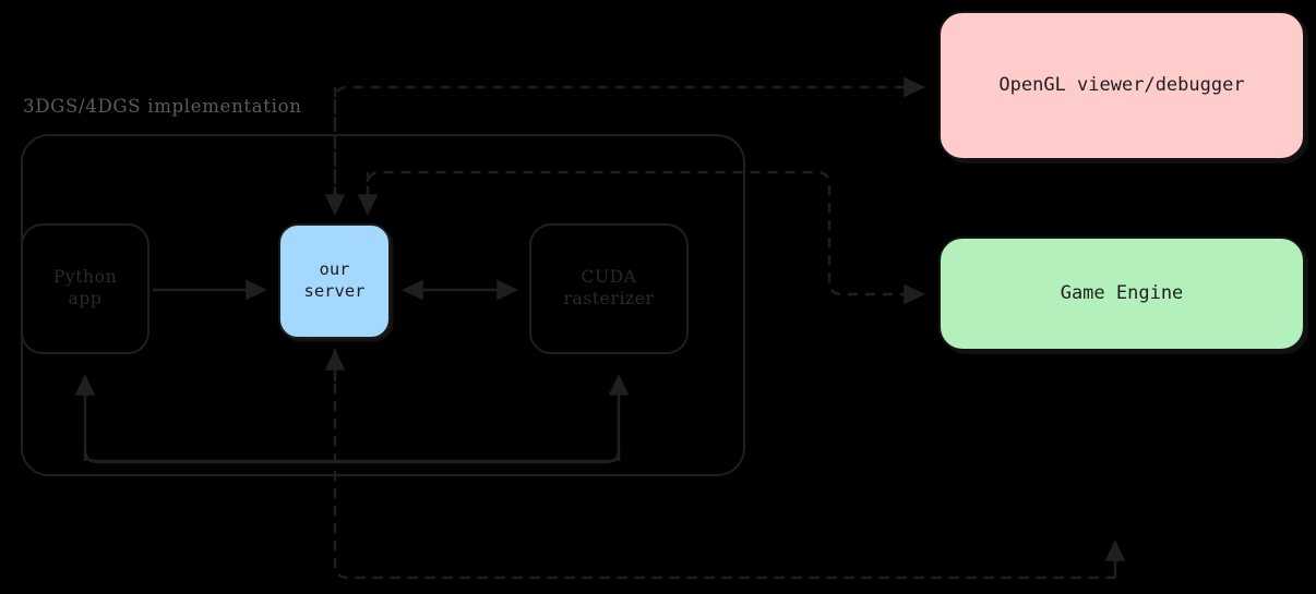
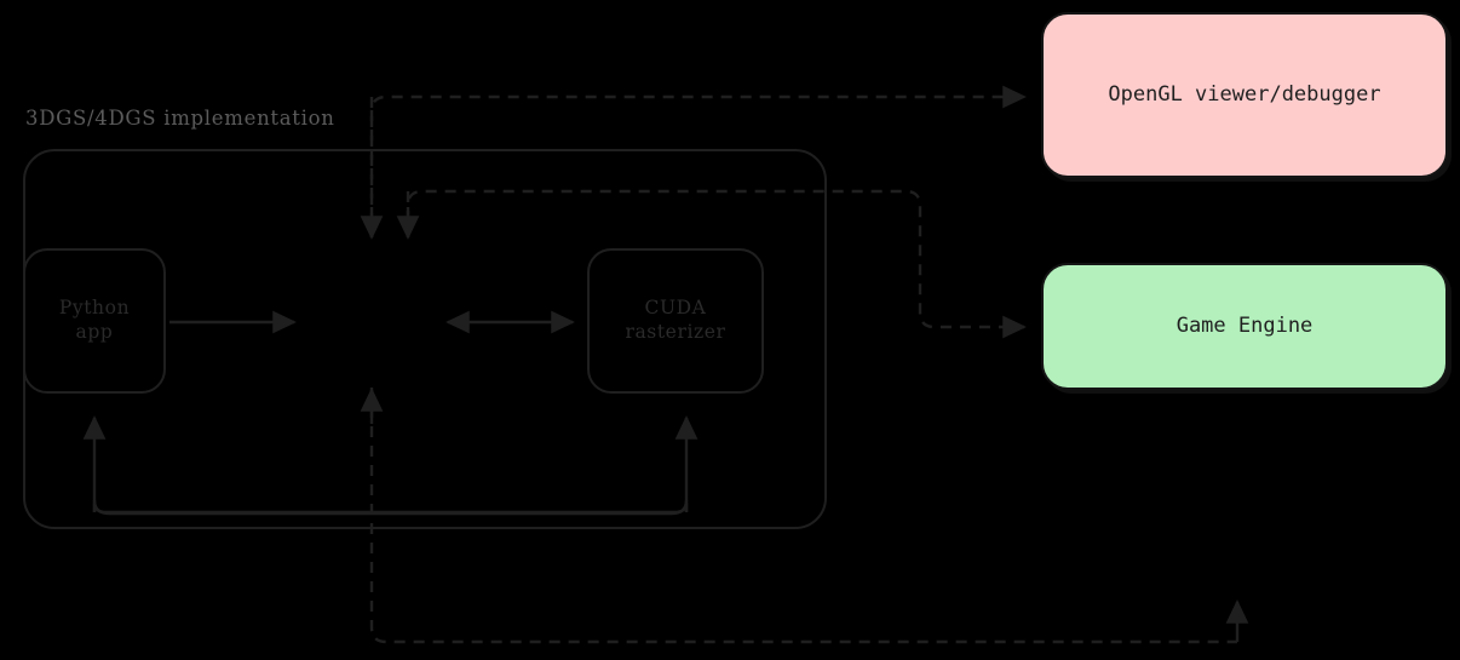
  3DGS/4DGS implementation
  Python
  app
- our
- server
  CUDA
  rasterizer
  OpenGL viewer/debugger
  Game Engine
